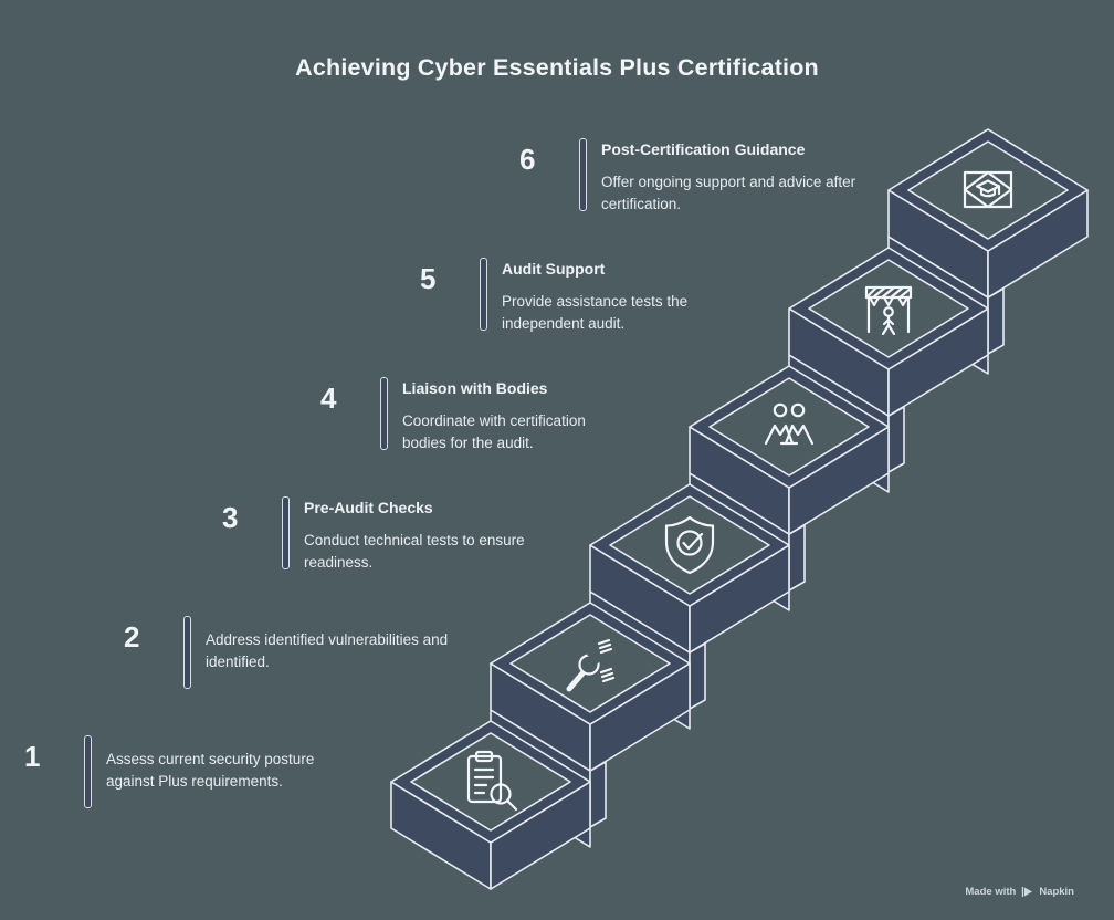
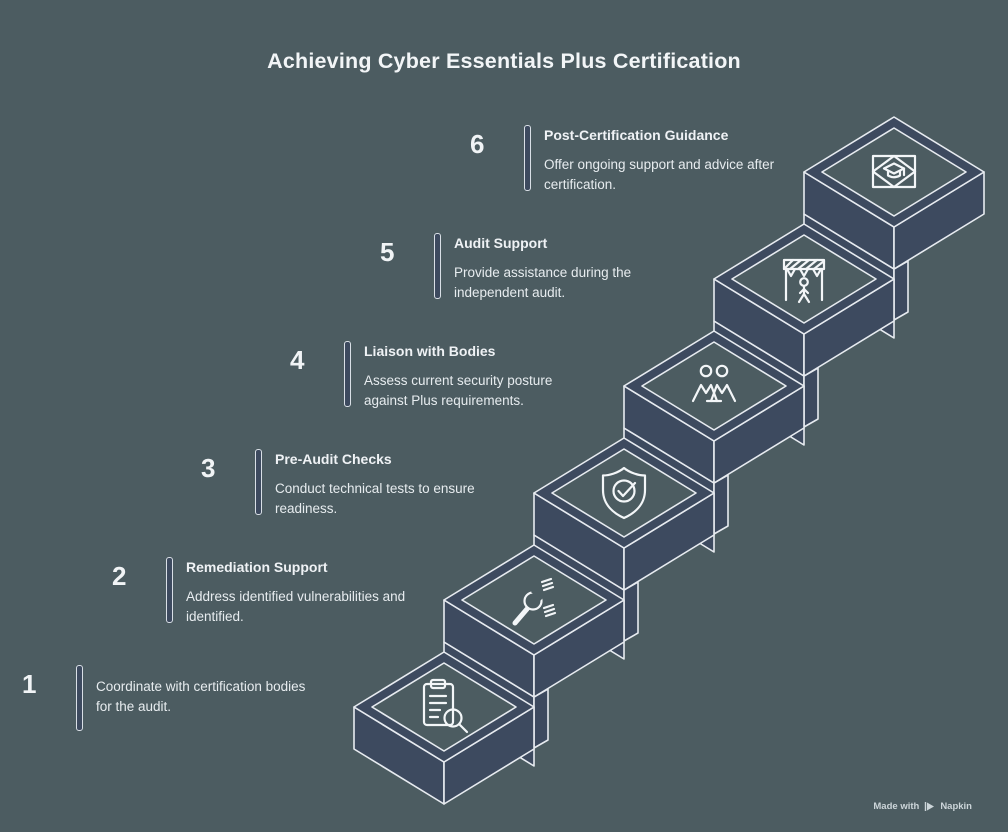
  Achieving Cyber Essentials Plus Certification
  1
- Assess current security posture against Plus requirements.
+ Coordinate with certification bodies for the audit.
  2
+ Remediation Support
  Address identified vulnerabilities and identified.
  3
  Pre-Audit Checks
  Conduct technical tests to ensure readiness.
  4
  Liaison with Bodies
- Coordinate with certification bodies for the audit.
+ Assess current security posture against Plus requirements.
  5
  Audit Support
- Provide assistance tests the independent audit.
+ Provide assistance during the independent audit.
  6
  Post-Certification Guidance
  Offer ongoing support and advice after certification.
  Made with
  Napkin
